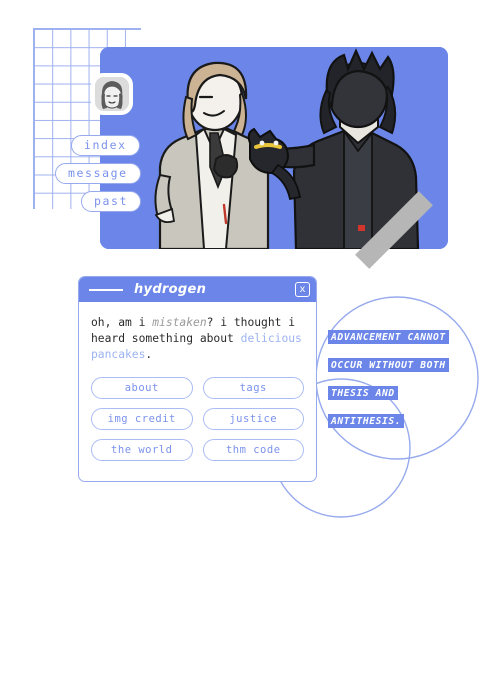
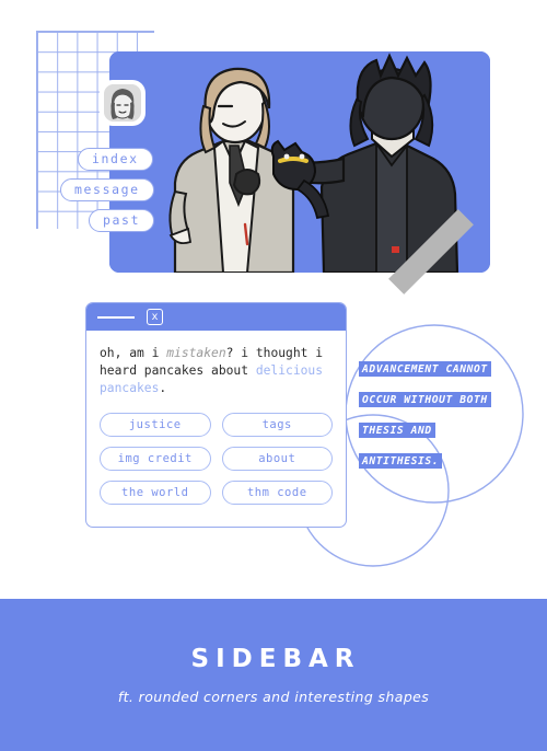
  index
  message
  past
  ADVANCEMENT CANNOT
  OCCUR WITHOUT BOTH
  THESIS AND
  ANTITHESIS.
- hydrogen
  x
- oh, am i mistaken? i thought i heard something about delicious pancakes.
+ oh, am i mistaken? i thought i heard pancakes about delicious pancakes.
- about
+ justice
  tags
  img credit
- justice
+ about
  the world
  thm code
+ SIDEBAR
+ ft. rounded corners and interesting shapes
